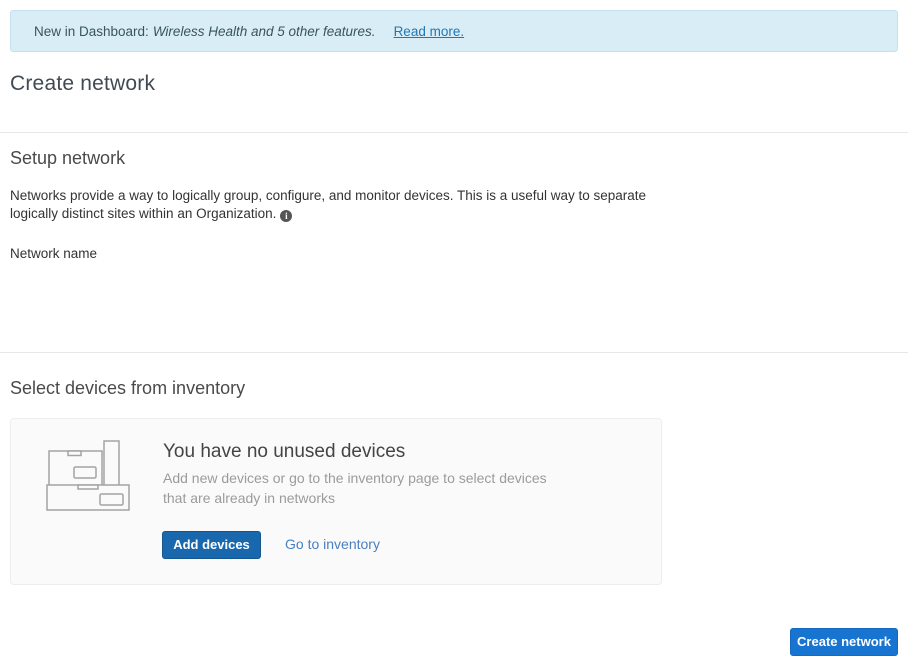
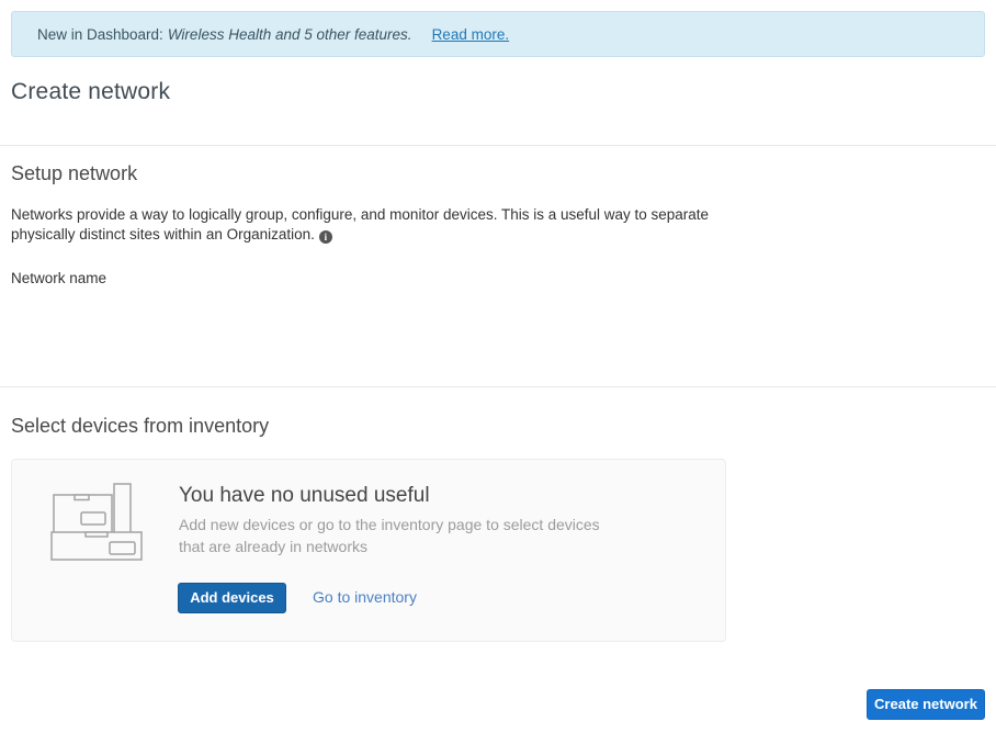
  New in Dashboard:
  Wireless Health and 5 other features.
  Read more.
  Create network
  Setup network
  Networks provide a way to logically group, configure, and monitor devices. This is a useful way to separate
- logically distinct sites within an Organization. i
+ physically distinct sites within an Organization. i
  Network name
  Select devices from inventory
- You have no unused devices
+ You have no unused useful
  Add new devices or go to the inventory page to select devices
  that are already in networks
  Add devices
  Go to inventory
  Create network
